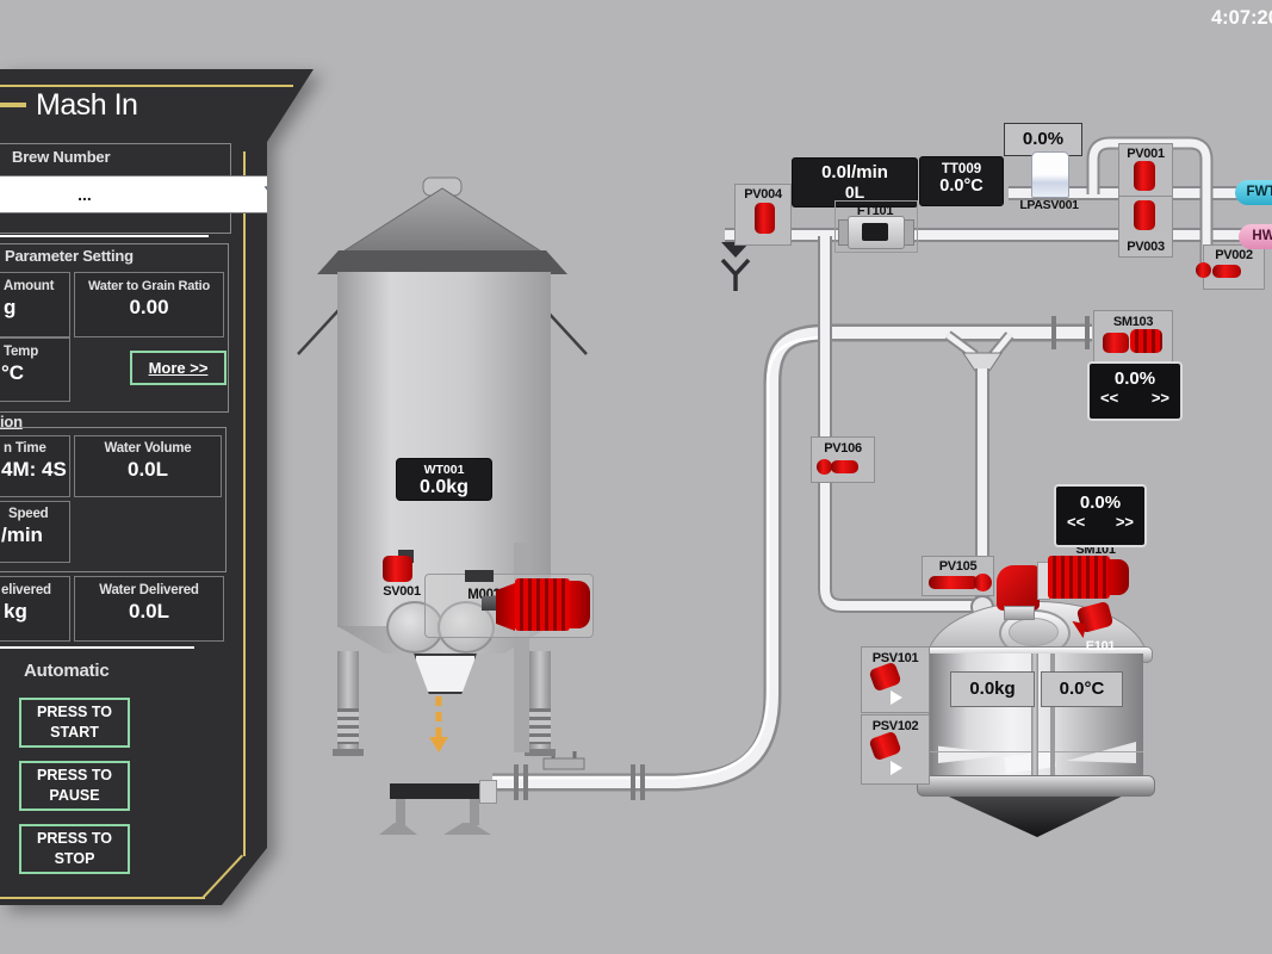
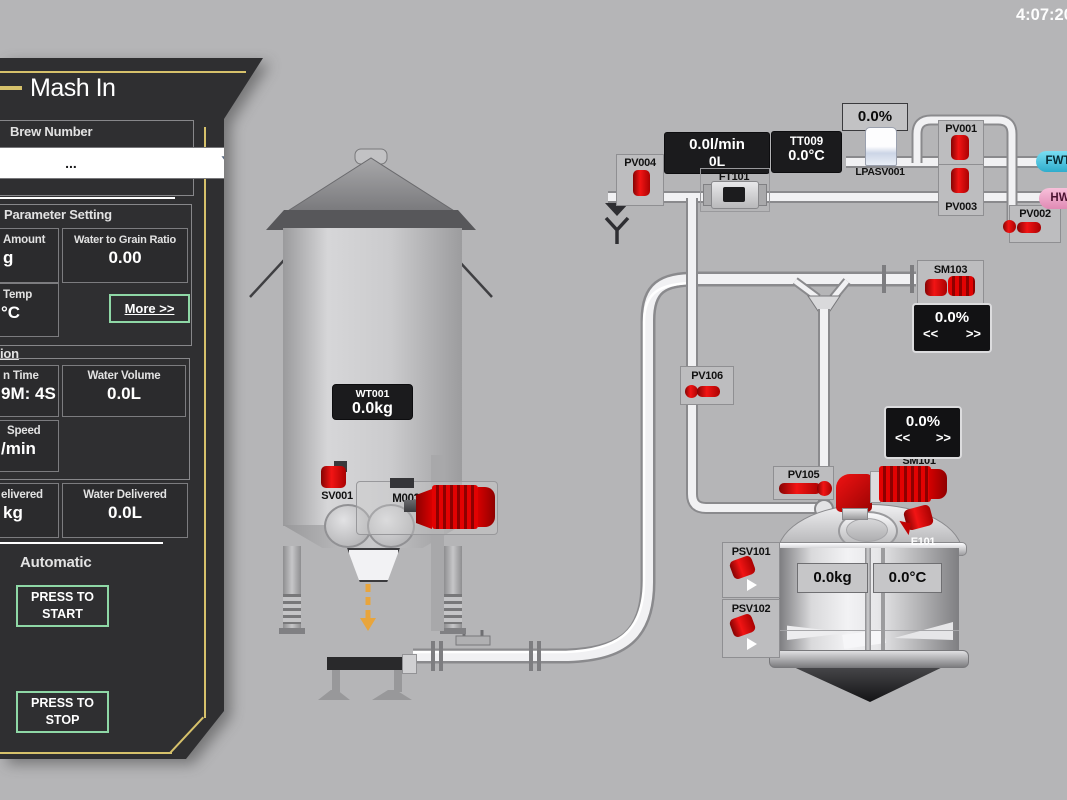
  SV001
  M00
  WT001
  0.0kg
  0.0kg
  0.0°C
  SM101
  E101
  PSV101
  PSV102
  PV004
  0.0l/min
  0L
  TT009
  0.0°C
  FT101
  0.0%
  LPASV001
  PV001
  PV003
  PV002
  HW
  SM103
  0.0%
  <<
  >>
  0.0%
  <<
  >>
  PV106
  PV105
  Mash In
  Brew Number
  ...
  Parameter Setting
  Amount
  g
  Water to Grain Ratio
  0.00
  Temp
  °C
  More >>
  ion
  n Time
- 4M: 4S
+ 9M: 4S
  Water Volume
  0.0L
  Speed
  /min
  elivered
  kg
  Water Delivered
  0.0L
  Automatic
  PRESS TO START
- PRESS TO PAUSE
  PRESS TO STOP
  4:07:2
